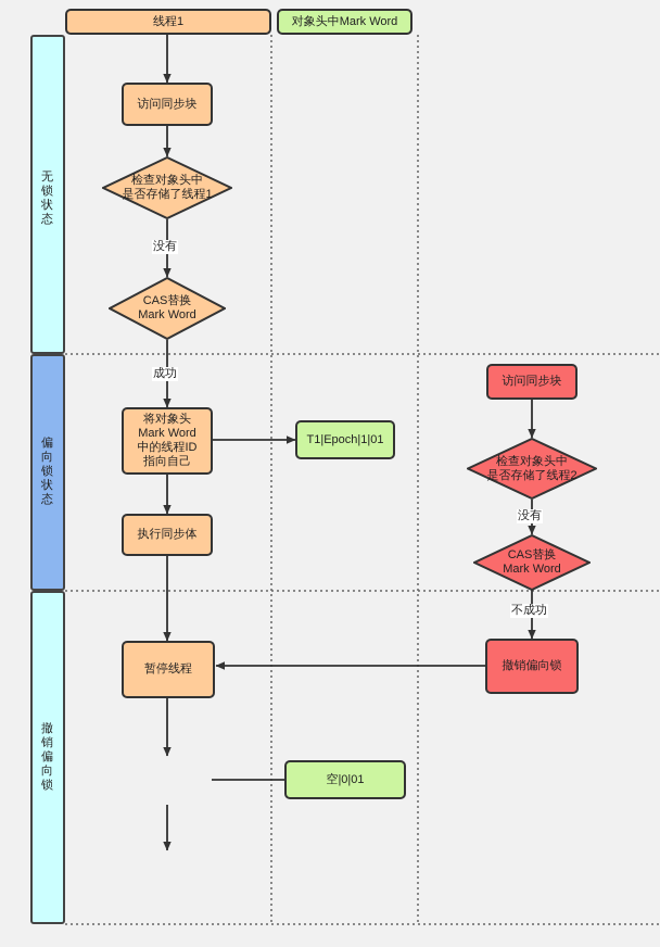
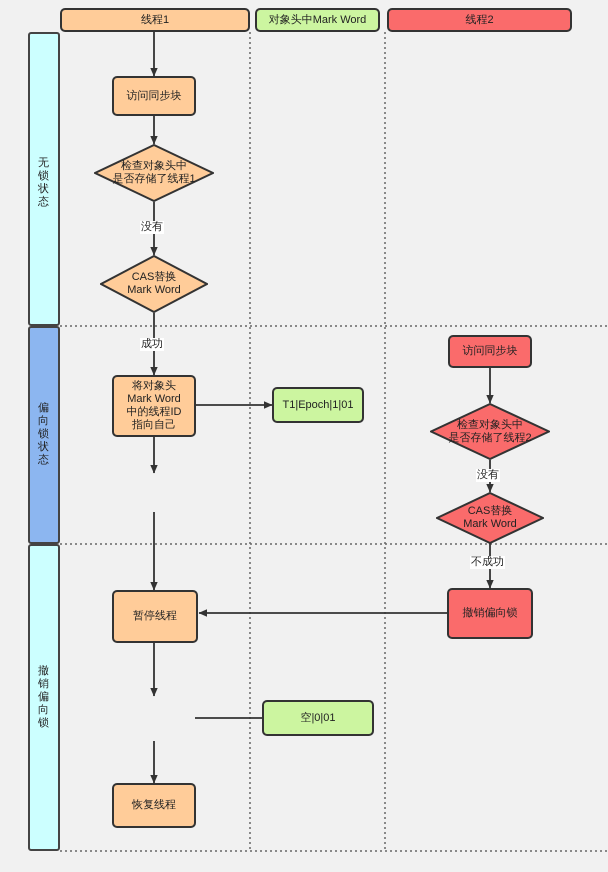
  线程1
  对象头中Mark Word
+ 线程2
  无锁状态
  偏向锁状态
  撤销偏向锁
  访问同步块
  检查对象头中
  是否存储了线程1
  没有
  CAS替换
  Mark Word
  成功
  将对象头
  Mark Word
  中的线程ID
  指向自己
- 执行同步体
  暂停线程
+ 恢复线程
  T1|Epoch|1|01
  空|0|01
  访问同步块
  检查对象头中
  是否存储了线程2
  没有
  CAS替换
  Mark Word
  不成功
  撤销偏向锁
